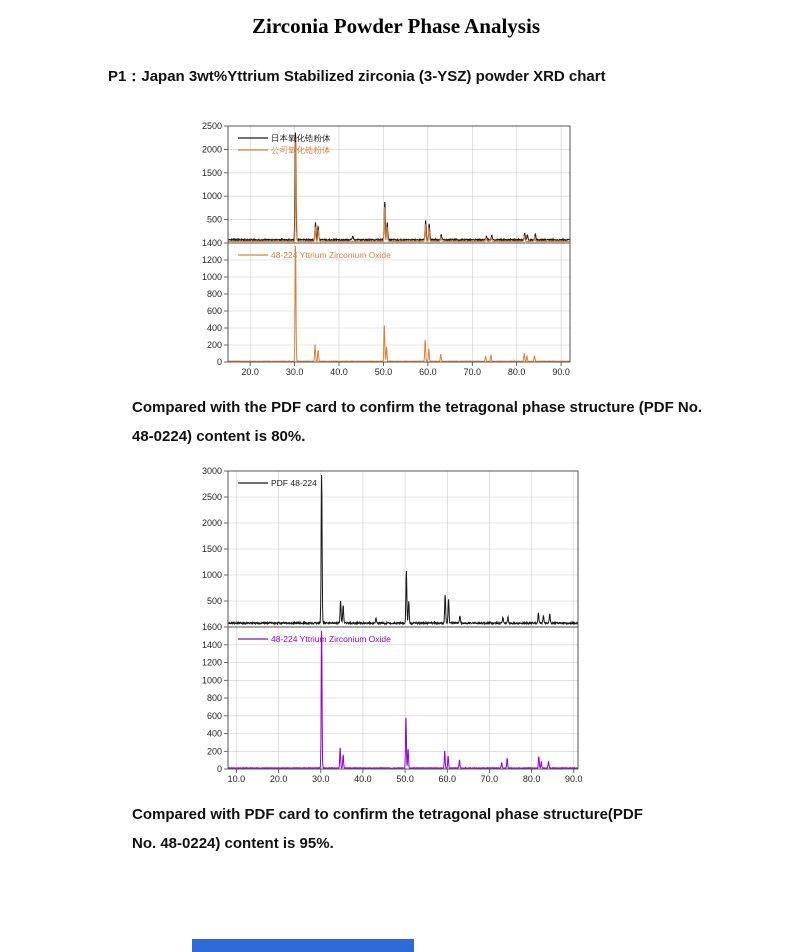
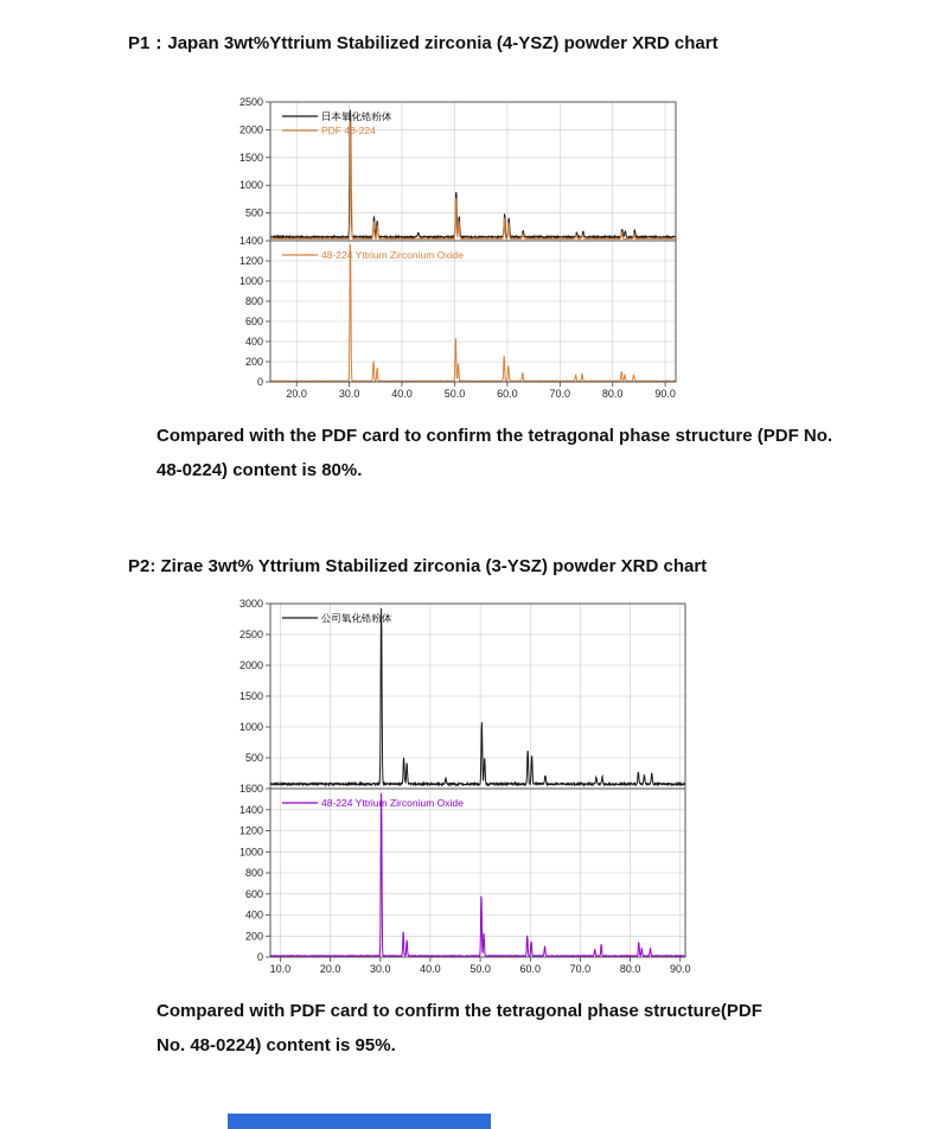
- Zirconia Powder Phase Analysis
- P1：Japan 3wt%Yttrium Stabilized zirconia (3-YSZ) powder XRD chart
+ P1：Japan 3wt%Yttrium Stabilized zirconia (4-YSZ) powder XRD chart
  500
  1000
  1500
  2000
  2500
  日本氧化锆粉体
- 公司氧化锆粉体
+ PDF 48-224
  0
  200
  400
  600
  800
  1000
  1200
  1400
  48-224 Yttrium Zirconium Oxide
  20.0
  30.0
  40.0
  50.0
  60.0
  70.0
  80.0
  90.0
  Compared with the PDF card to confirm the tetragonal phase structure (PDF No.
  48-0224) content is 80%.
+ P2: Zirae 3wt% Yttrium Stabilized zirconia (3-YSZ) powder XRD chart
  500
  1000
  1500
  2000
  2500
  3000
- PDF 48-224
+ 公司氧化锆粉体
  0
  200
  400
  600
  800
  1000
  1200
  1400
  1600
  48-224 Yttrium Zirconium Oxide
  10.0
  20.0
  30.0
  40.0
  50.0
  60.0
  70.0
  80.0
  90.0
  Compared with PDF card to confirm the tetragonal phase structure(PDF
  No. 48-0224) content is 95%.
